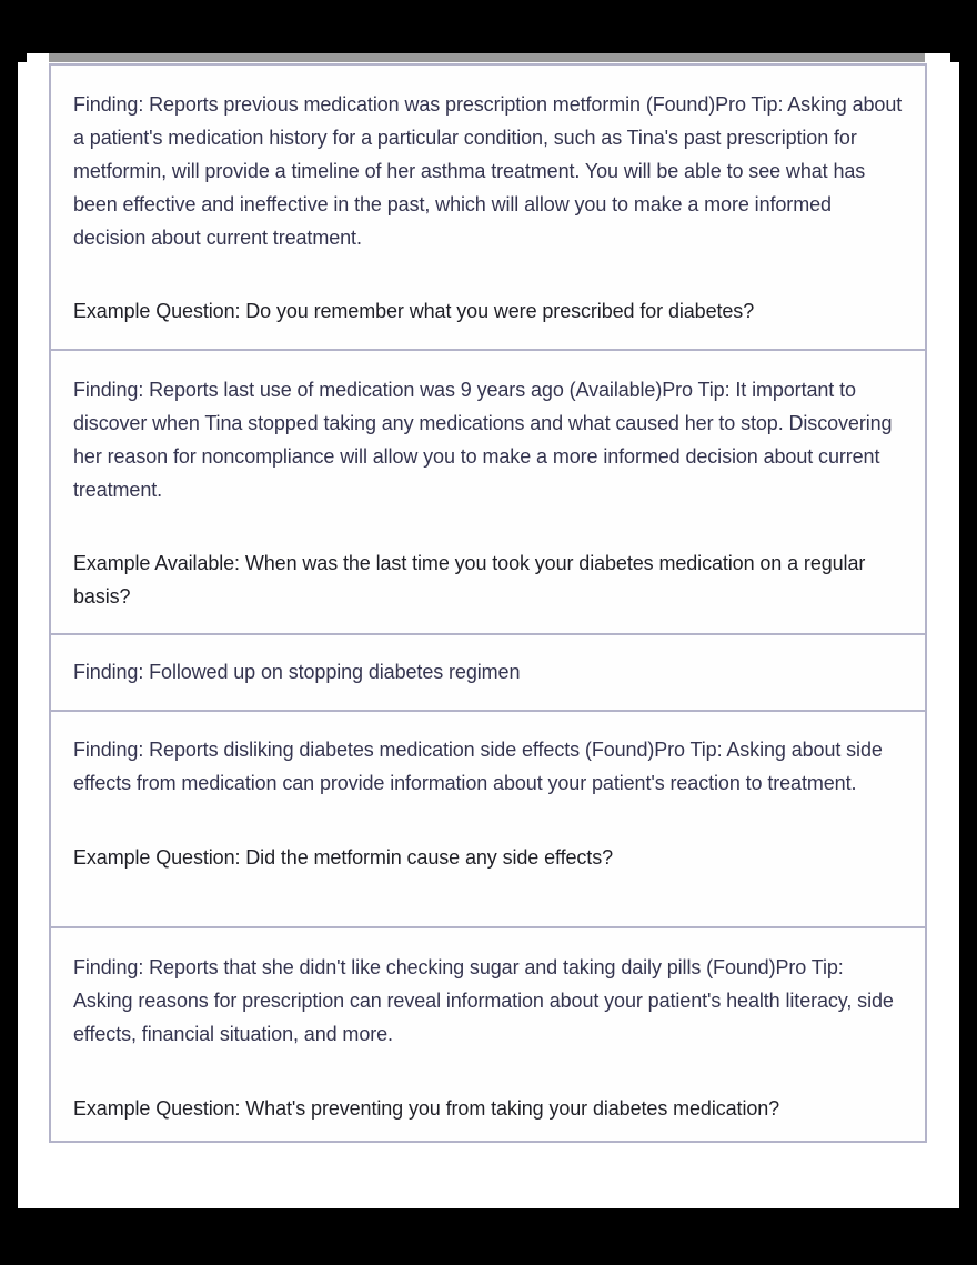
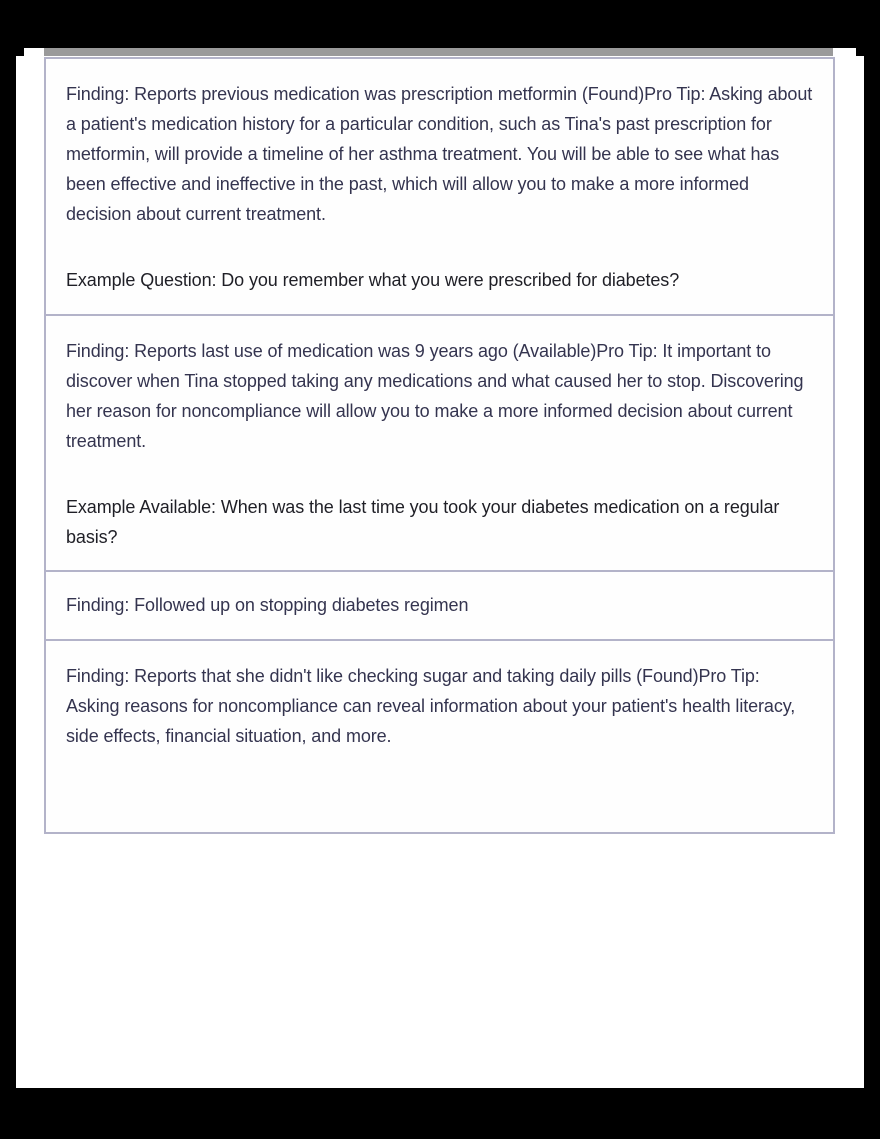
  Finding: Reports previous medication was prescription metformin (Found)Pro Tip: Asking about a patient's medication history for a particular condition, such as Tina's past prescription for metformin, will provide a timeline of her asthma treatment. You will be able to see what has been effective and ineffective in the past, which will allow you to make a more informed decision about current treatment.
  Example Question: Do you remember what you were prescribed for diabetes?
  Finding: Reports last use of medication was 9 years ago (Available)Pro Tip: It important to discover when Tina stopped taking any medications and what caused her to stop. Discovering her reason for noncompliance will allow you to make a more informed decision about current treatment.
  Example Available: When was the last time you took your diabetes medication on a regular basis?
  Finding: Followed up on stopping diabetes regimen
- Finding: Reports disliking diabetes medication side effects (Found)Pro Tip: Asking about side effects from medication can provide information about your patient's reaction to treatment.
- Example Question: Did the metformin cause any side effects?
- Finding: Reports that she didn't like checking sugar and taking daily pills (Found)Pro Tip: Asking reasons for prescription can reveal information about your patient's health literacy, side effects, financial situation, and more.
+ Finding: Reports that she didn't like checking sugar and taking daily pills (Found)Pro Tip: Asking reasons for noncompliance can reveal information about your patient's health literacy, side effects, financial situation, and more.
- Example Question: What's preventing you from taking your diabetes medication?
